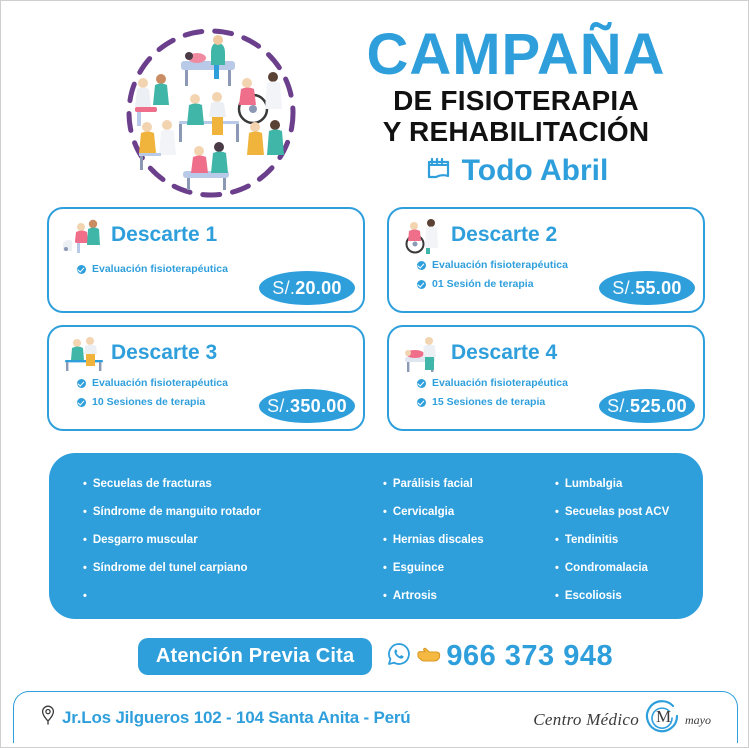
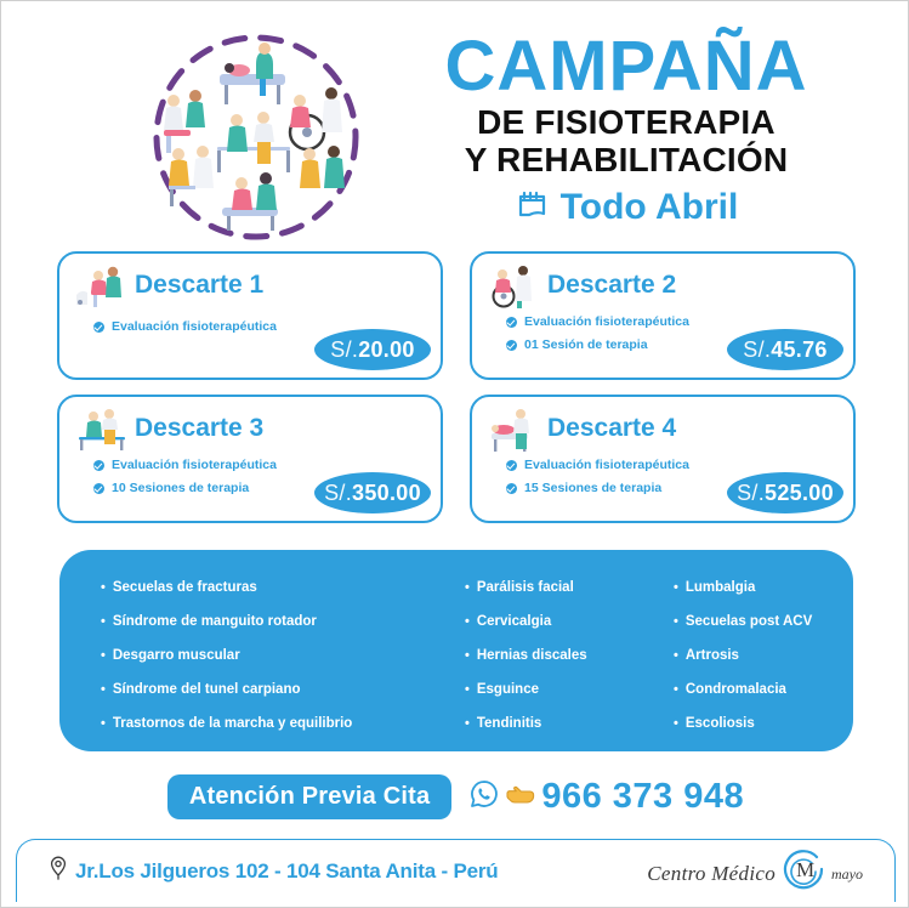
  CAMPAÑA
  DE FISIOTERAPIA
  Y REHABILITACIÓN
  Todo Abril
  Descarte 1
  Evaluación fisioterapéutica
  S/.
  20.00
  Descarte 2
  Evaluación fisioterapéutica
  01 Sesión de terapia
  S/.
- 55.00
+ 45.76
  Descarte 3
  Evaluación fisioterapéutica
  10 Sesiones de terapia
  S/.
  350.00
  Descarte 4
  Evaluación fisioterapéutica
  15 Sesiones de terapia
  S/.
  525.00
  •
  Secuelas de fracturas
  •
  Síndrome de manguito rotador
  •
  Desgarro muscular
  •
  Síndrome del tunel carpiano
  •
+ Trastornos de la marcha y equilibrio
  •
  Parálisis facial
  •
  Cervicalgia
  •
  Hernias discales
  •
  Esguince
  •
- Artrosis
+ Tendinitis
  •
  Lumbalgia
  •
  Secuelas post ACV
  •
- Tendinitis
+ Artrosis
  •
  Condromalacia
  •
  Escoliosis
  Atención Previa Cita
  966 373 948
  Jr.Los Jilgueros 102 - 104 Santa Anita - Perú
  Centro Médico
  M
  mayo
